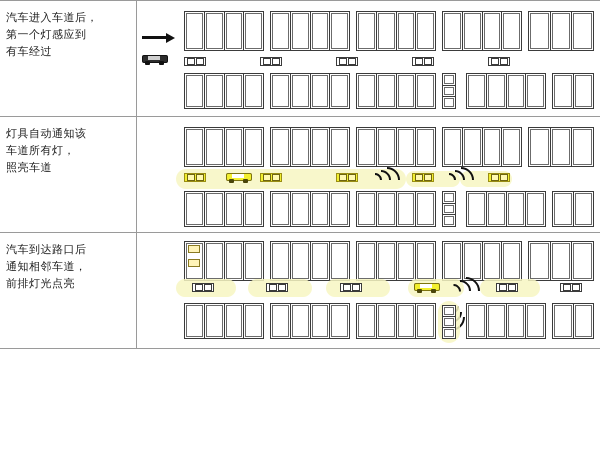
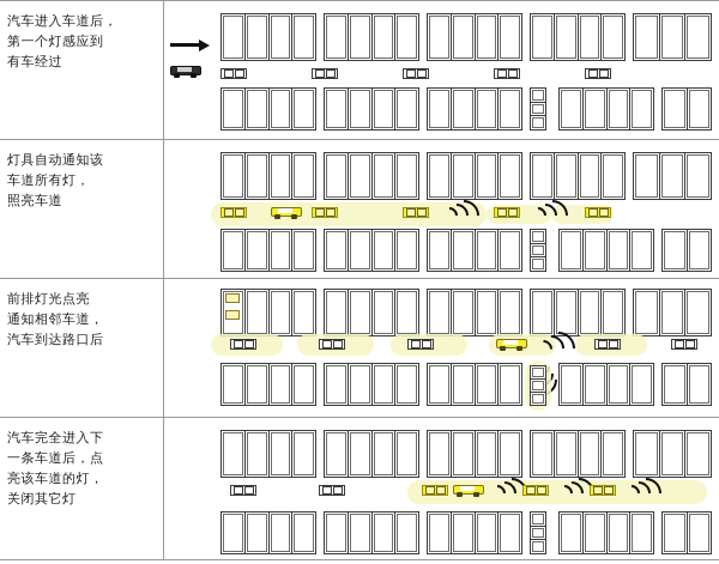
  汽车进入车道后，
  第一个灯感应到
  有车经过
  灯具自动通知该
  车道所有灯，
  照亮车道
- 汽车到达路口后
+ 前排灯光点亮
  通知相邻车道，
- 前排灯光点亮
+ 汽车到达路口后
+ 汽车完全进入下
+ 一条车道后，点
+ 亮该车道的灯，
+ 关闭其它灯
